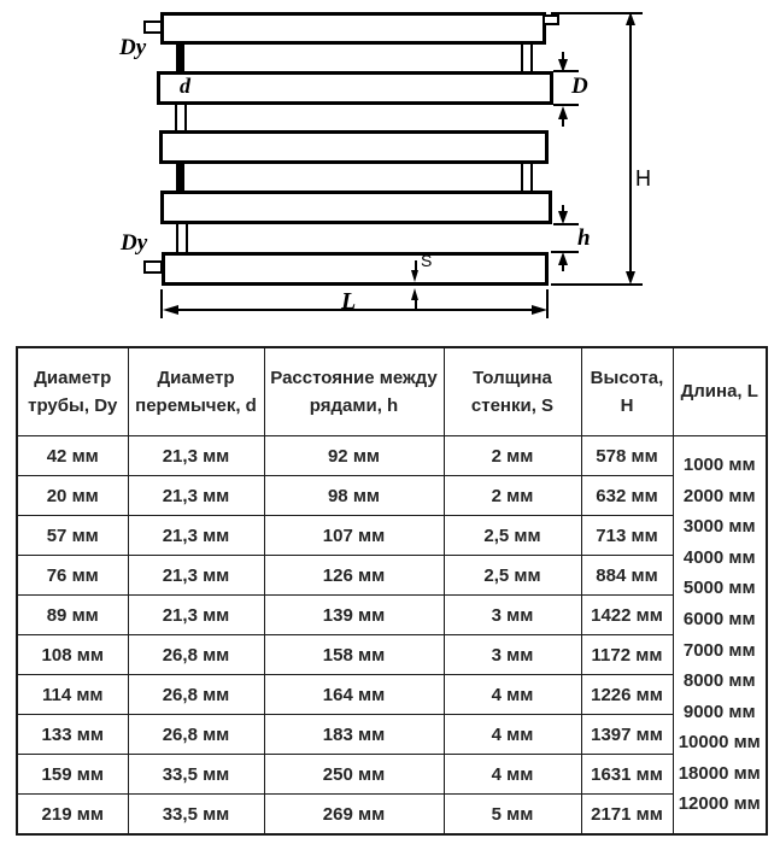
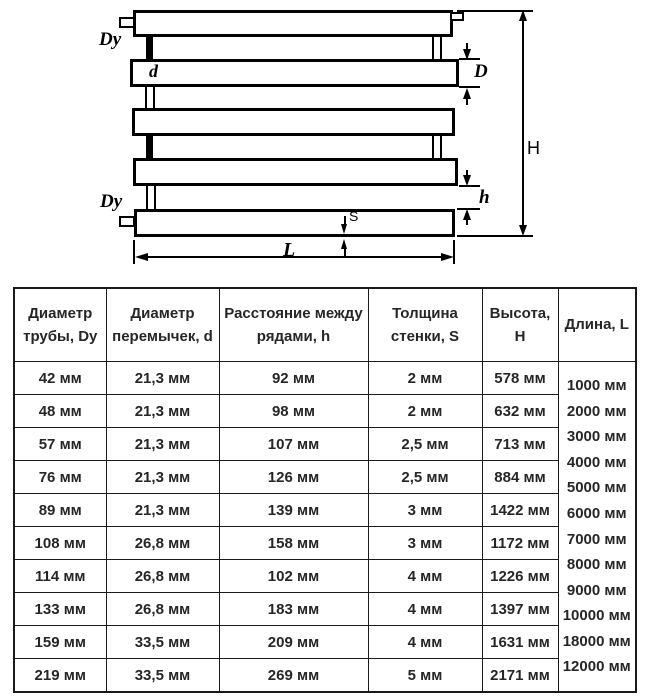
  Dy
  Dy
  d
  D
  H
  h
  S
  L
  Диаметр трубы, Dy	Диаметр перемычек, d	Расстояние между рядами, h	Толщина стенки, S	Высота, H	Длина, L
  42 мм	21,3 мм	92 мм	2 мм	578 мм	1000 мм2000 мм3000 мм4000 мм5000 мм6000 мм7000 мм8000 мм9000 мм10000 мм18000 мм12000 мм
- 20 мм	21,3 мм	98 мм	2 мм	632 мм
+ 48 мм	21,3 мм	98 мм	2 мм	632 мм
  57 мм	21,3 мм	107 мм	2,5 мм	713 мм
  76 мм	21,3 мм	126 мм	2,5 мм	884 мм
  89 мм	21,3 мм	139 мм	3 мм	1422 мм
  108 мм	26,8 мм	158 мм	3 мм	1172 мм
- 114 мм	26,8 мм	164 мм	4 мм	1226 мм
+ 114 мм	26,8 мм	102 мм	4 мм	1226 мм
  133 мм	26,8 мм	183 мм	4 мм	1397 мм
- 159 мм	33,5 мм	250 мм	4 мм	1631 мм
+ 159 мм	33,5 мм	209 мм	4 мм	1631 мм
  219 мм	33,5 мм	269 мм	5 мм	2171 мм
